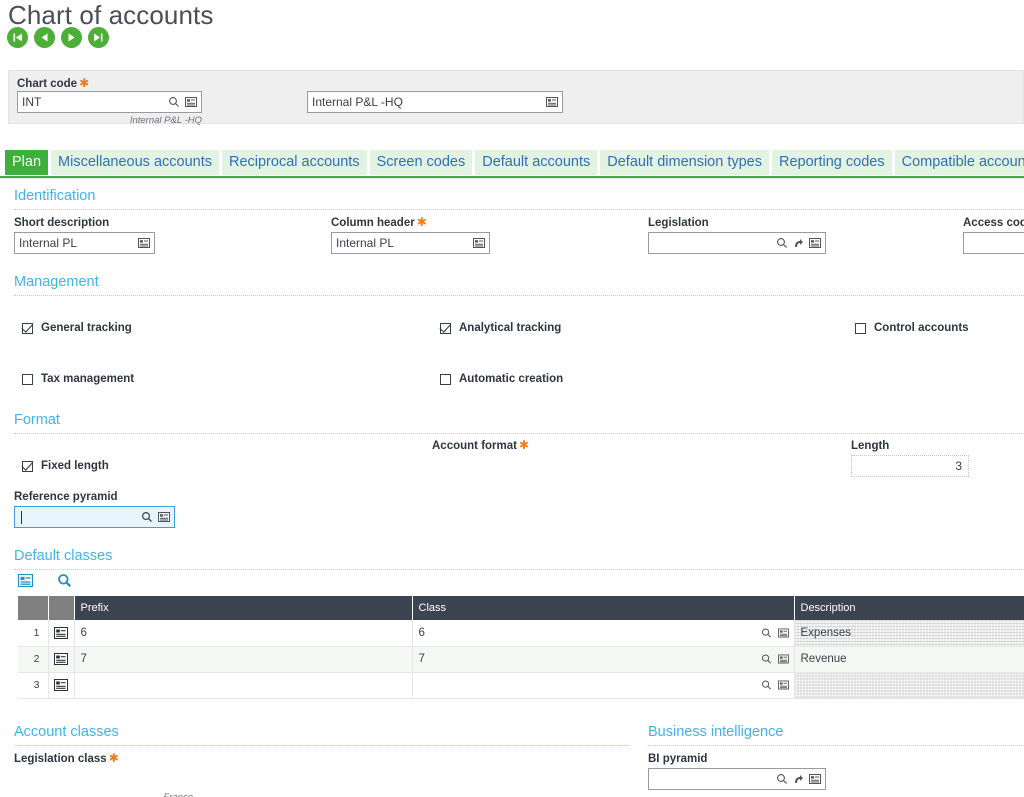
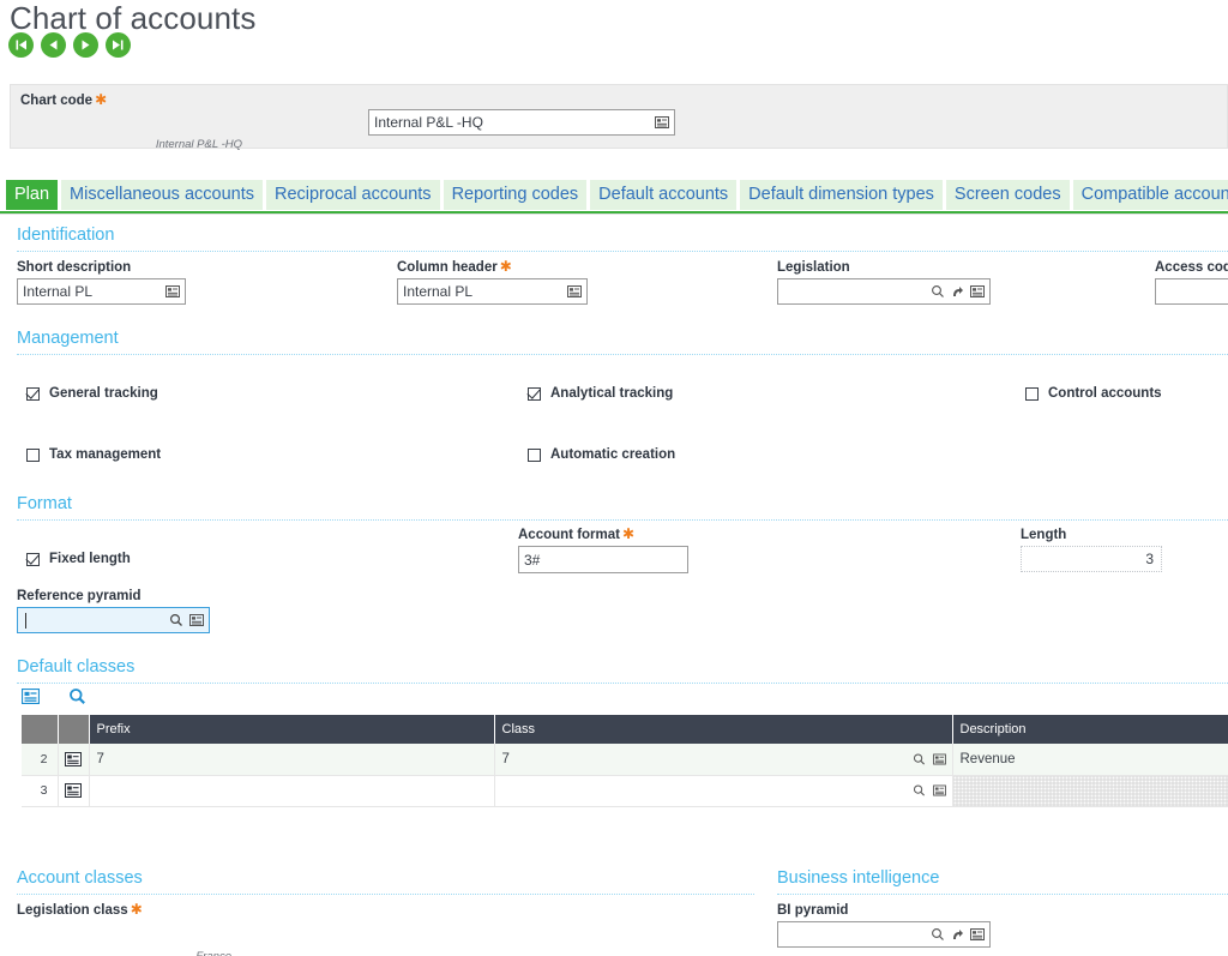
  Chart of accounts
  Chart code ✱
- INT
  Internal P&L -HQ
  Internal P&L -HQ
  Plan
  Miscellaneous accounts
  Reciprocal accounts
- Screen codes
+ Reporting codes
  Default accounts
  Default dimension types
- Reporting codes
+ Screen codes
  Compatible accoun
  Identification
  Short description
  Internal PL
  Column header ✱
  Internal PL
  Legislation
  Access cod
  Management
  General tracking
  Analytical tracking
  Control accounts
  Tax management
  Automatic creation
  Format
  Fixed length
  Account format ✱
+ 3#
  Length
  3
  Reference pyramid
  Default classes
  		Prefix	Class	Description
- 1		6	6	Expenses
  2		7	7	Revenue
  3
  Account classes
  Legislation class ✱
  Business intelligence
  BI pyramid
